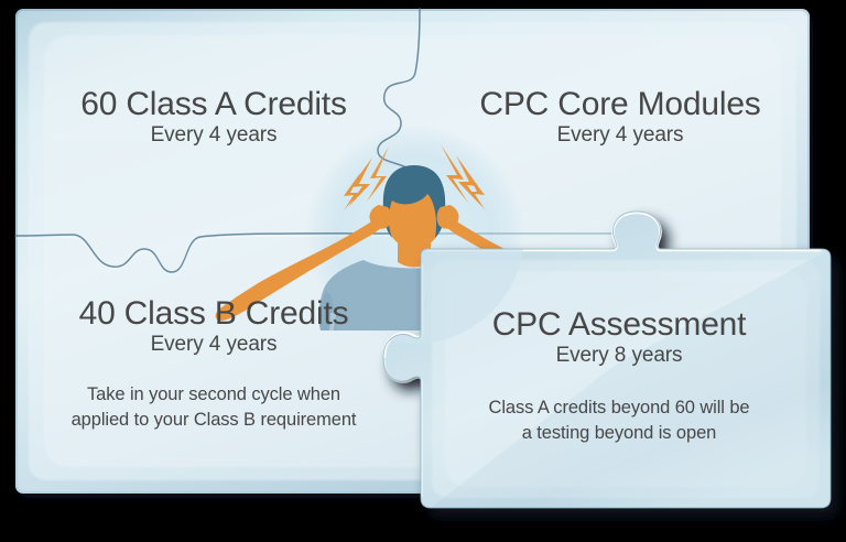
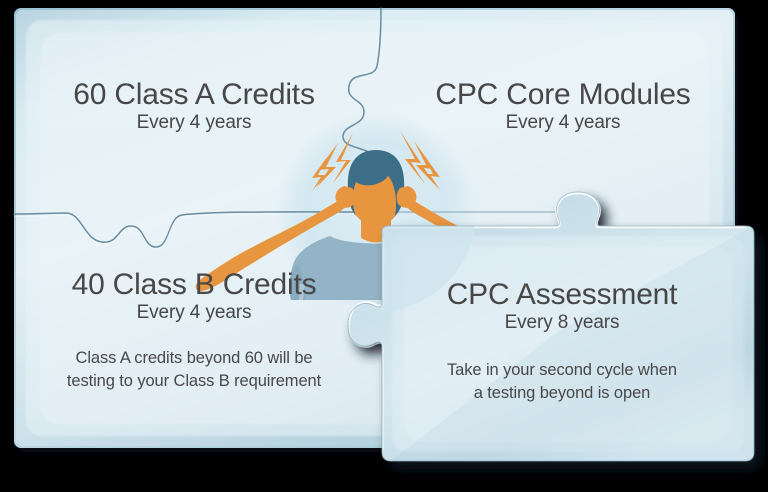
  60 Class A Credits
  Every 4 years
  CPC Core Modules
  Every 4 years
  40 Class B Credits
  Every 4 years
- Take in your second cycle when
+ Class A credits beyond 60 will be
- applied to your Class B requirement
+ testing to your Class B requirement
  CPC Assessment
  Every 8 years
- Class A credits beyond 60 will be
+ Take in your second cycle when
  a testing beyond is open
